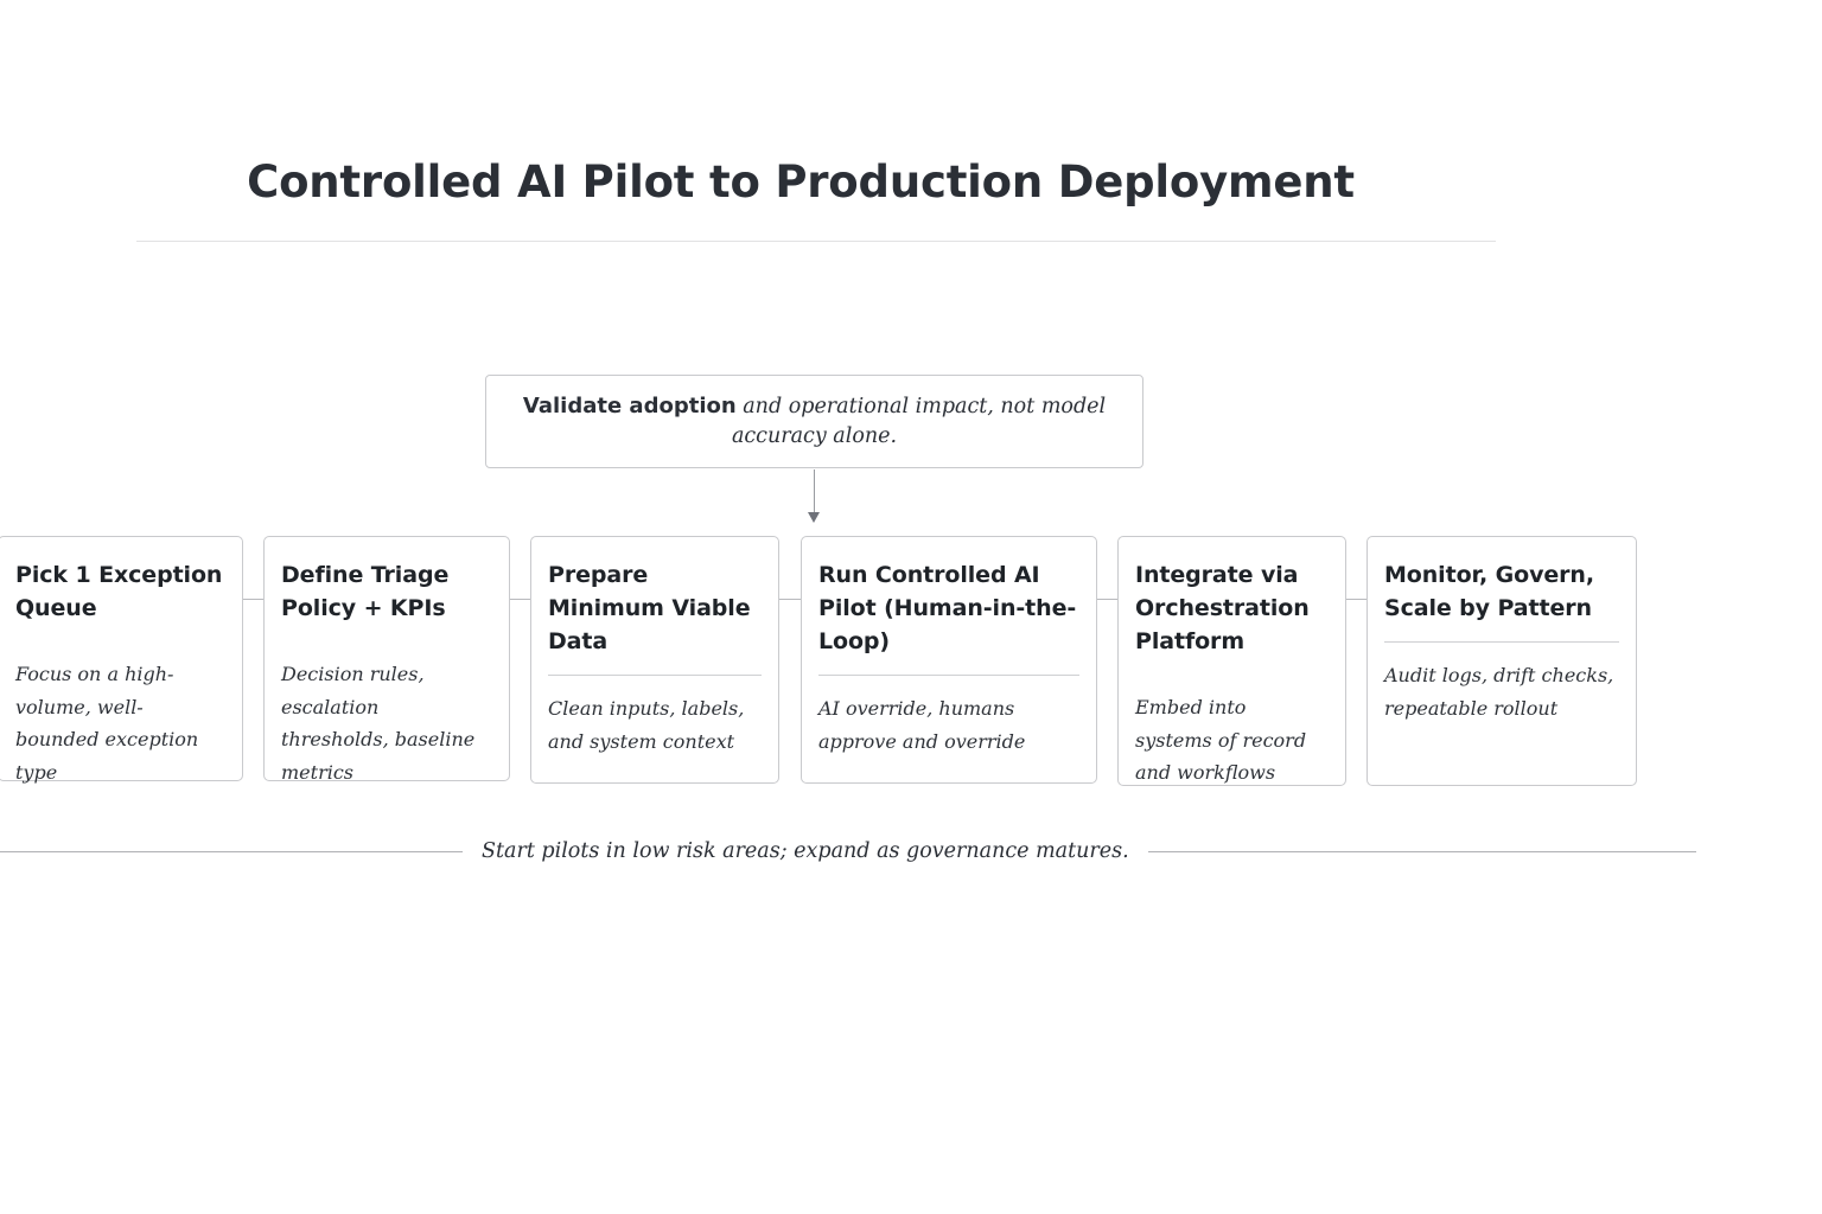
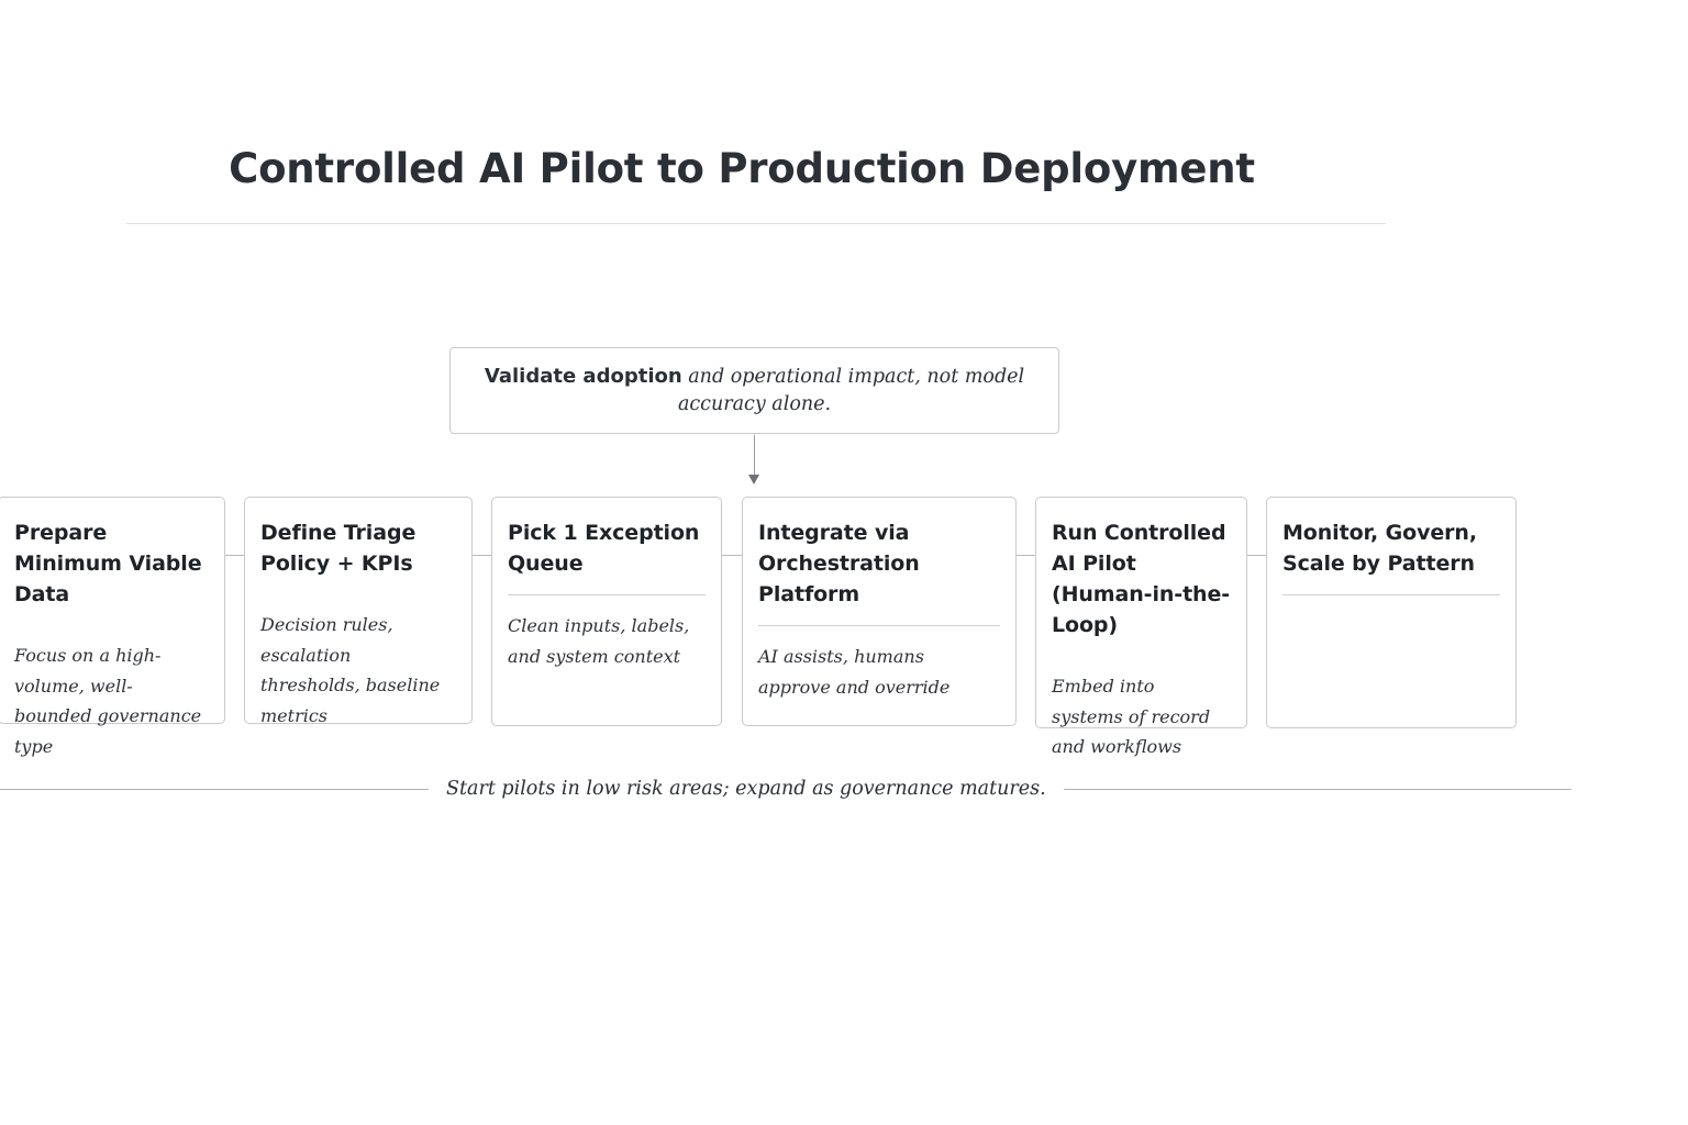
  Controlled AI Pilot to Production Deployment
  Validate adoption and operational impact, not model accuracy alone.
- Pick 1 Exception Queue
+ Prepare Minimum Viable Data
- Focus on a high-volume, well-bounded exception type
+ Focus on a high-volume, well-bounded governance type
  Define Triage Policy + KPIs
  Decision rules, escalation thresholds, baseline metrics
- Prepare Minimum Viable Data
+ Pick 1 Exception Queue
  Clean inputs, labels, and system context
- Run Controlled AI Pilot (Human-in-the-Loop)
+ Integrate via Orchestration Platform
- AI override, humans approve and override
+ AI assists, humans approve and override
- Integrate via Orchestration Platform
+ Run Controlled AI Pilot (Human-in-the-Loop)
  Embed into systems of record and workflows
  Monitor, Govern, Scale by Pattern
- Audit logs, drift checks, repeatable rollout
  Start pilots in low risk areas; expand as governance matures.
